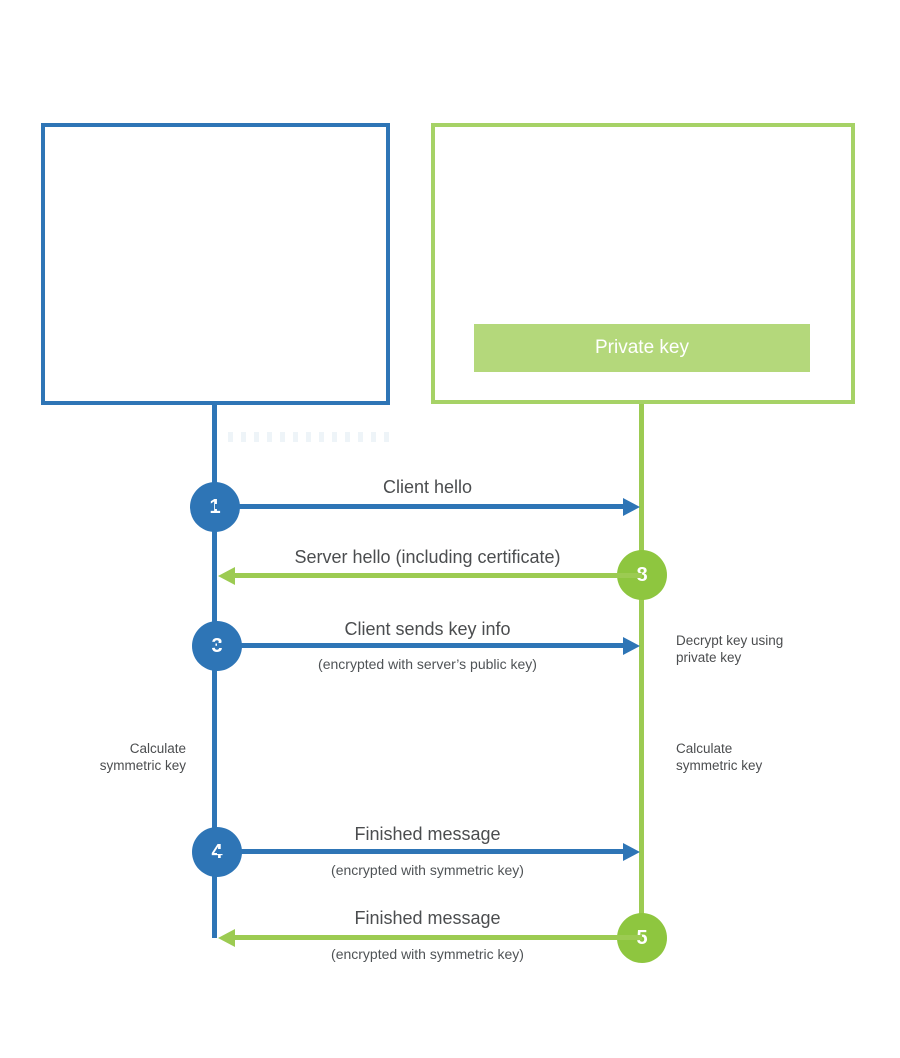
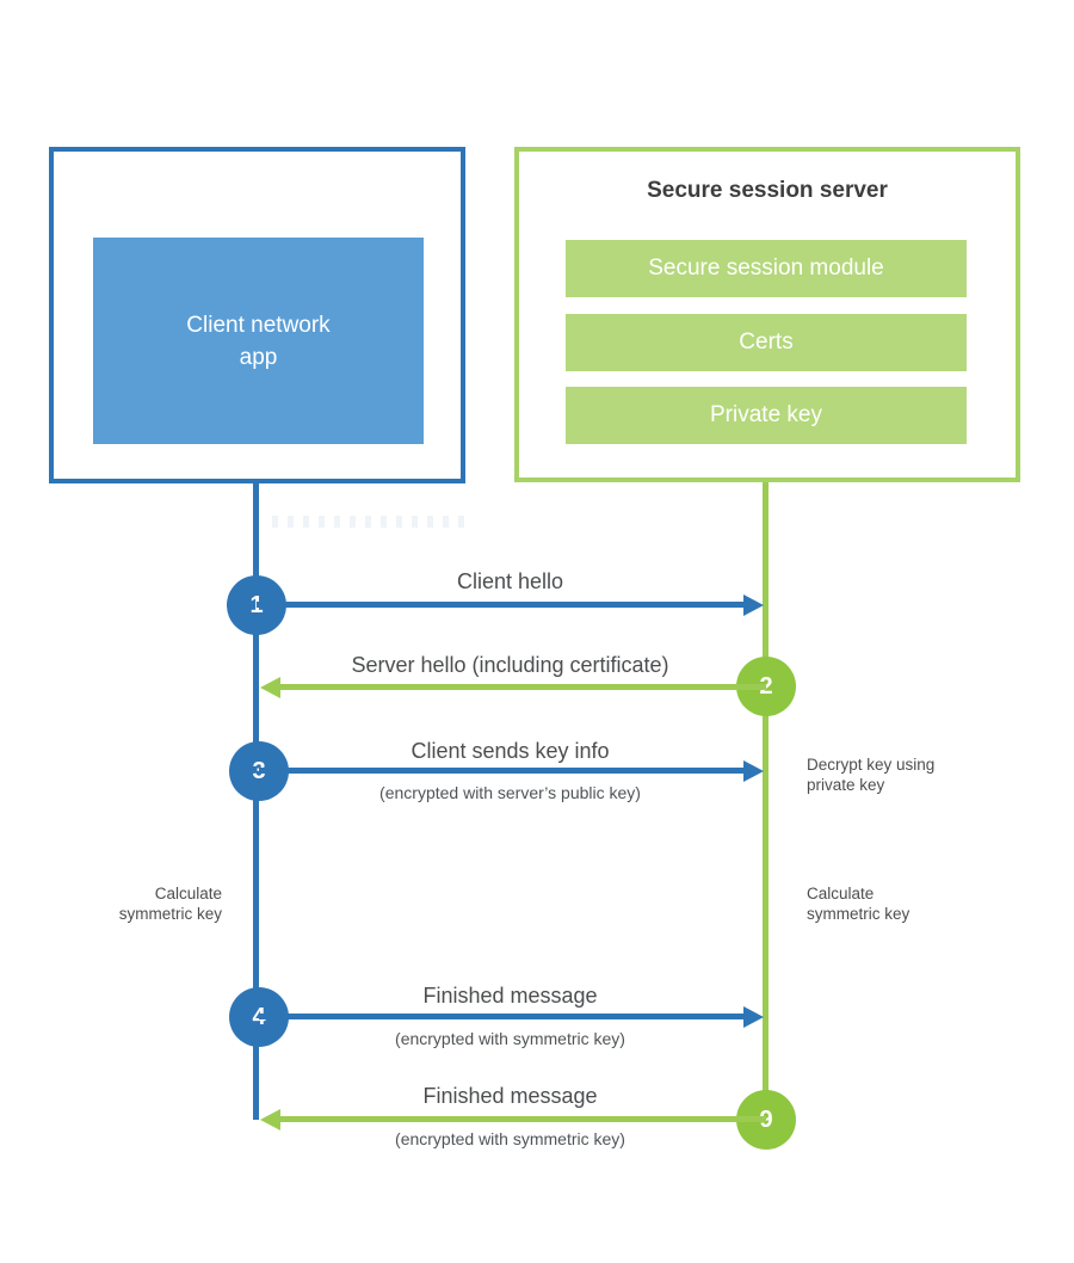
+ Client network
+ app
+ Secure session server
+ Secure session module
+ Certs
  Private key
  Client hello
- 8
+ 2
  Server hello (including certificate)
  Client sends key info
  (encrypted with server’s public key)
  Finished message
  (encrypted with symmetric key)
- 5
+ 9
  Finished message
  (encrypted with symmetric key)
  Decrypt key using
  private key
  Calculate
  symmetric key
  Calculate
  symmetric key
